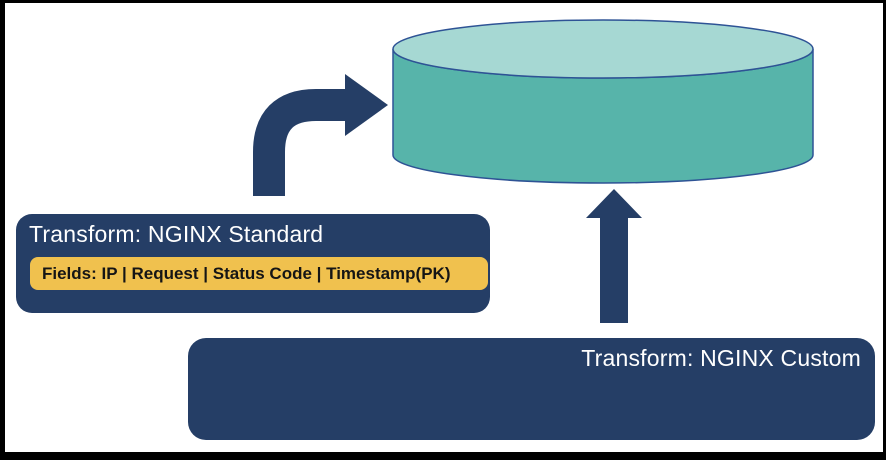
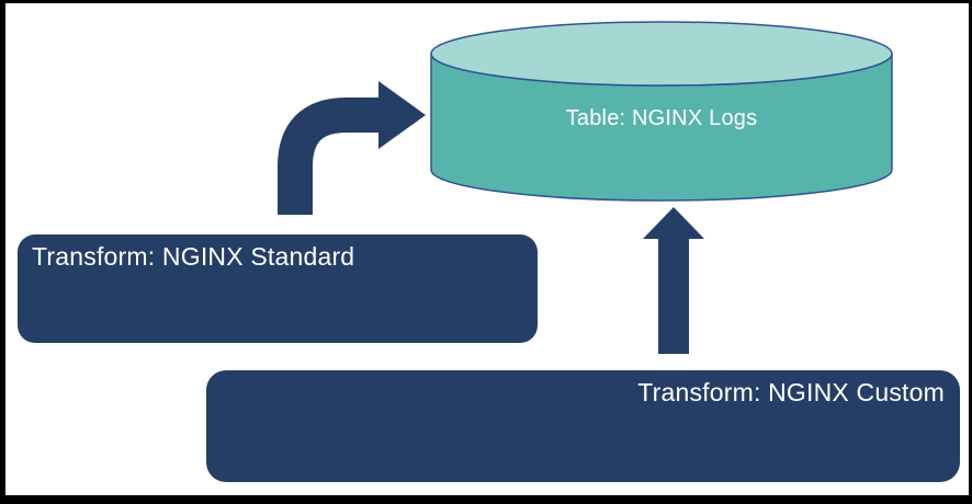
+ Table: NGINX Logs
  Transform: NGINX Standard
- Fields: IP | Request | Status Code | Timestamp(PK)
  Transform: NGINX Custom
